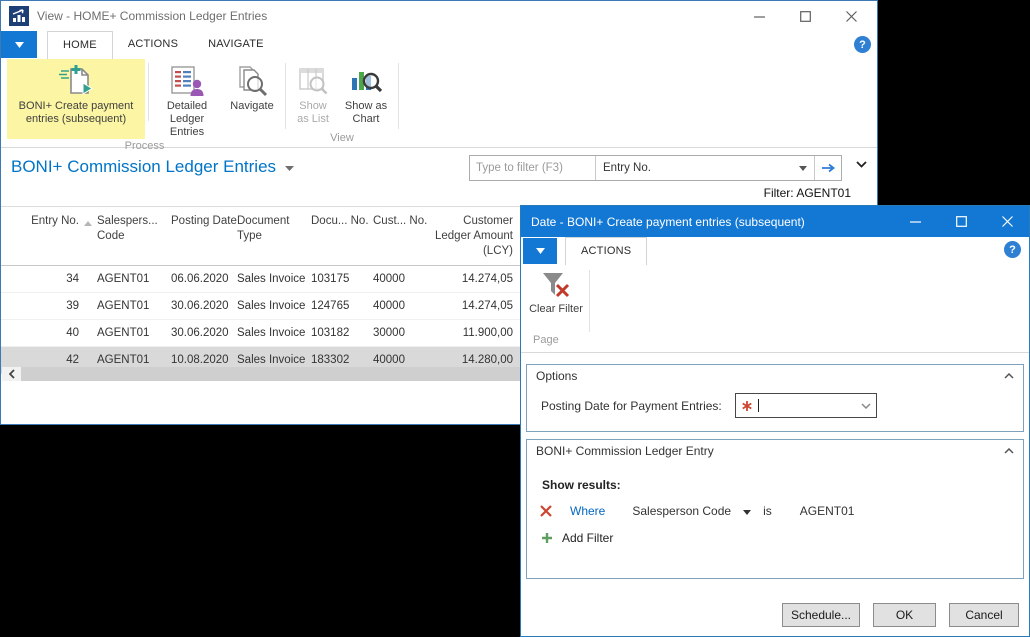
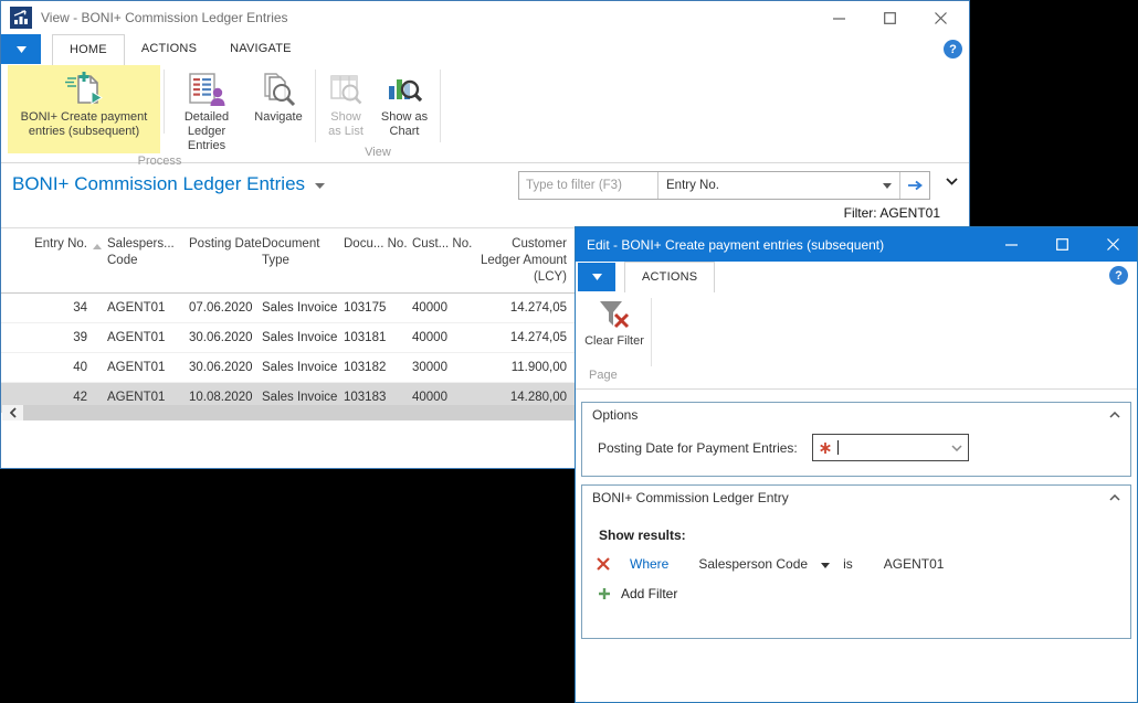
- View - HOME+ Commission Ledger Entries
+ View - BONI+ Commission Ledger Entries
  HOME
  ACTIONS
  NAVIGATE
  ?
  BONI+ Create payment entries (subsequent)
  Detailed Ledger Entries
  Navigate
  Process
  Show as List
  Show as Chart
  View
  BONI+ Commission Ledger Entries
  Type to filter (F3)
  Entry No.
  Filter: AGENT01
  Entry No.
  Salespers... Code
  Posting Date
  Document Type
  Docu... No.
  Cust... No.
  Customer Ledger Amount (LCY)
  34
  AGENT01
- 06.06.2020
+ 07.06.2020
  Sales Invoice
  103175
  40000
  14.274,05
  39
  AGENT01
  30.06.2020
  Sales Invoice
- 124765
+ 103181
  40000
  14.274,05
  40
  AGENT01
  30.06.2020
  Sales Invoice
  103182
  30000
  11.900,00
  42
  AGENT01
  10.08.2020
  Sales Invoice
- 183302
+ 103183
  40000
  14.280,00
- Date - BONI+ Create payment entries (subsequent)
+ Edit - BONI+ Create payment entries (subsequent)
  ACTIONS
  ?
  Clear Filter
  Page
  Options
  Posting Date for Payment Entries:
  BONI+ Commission Ledger Entry
  Show results:
  Where
  Salesperson Code
  is
  AGENT01
  Add Filter
- Schedule...
- OK
- Cancel
